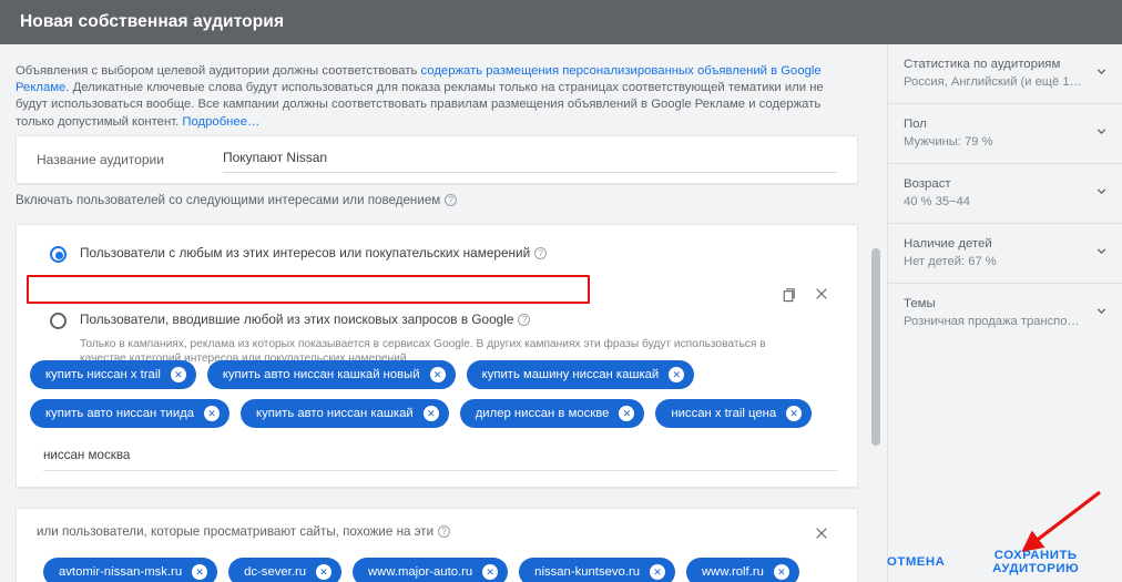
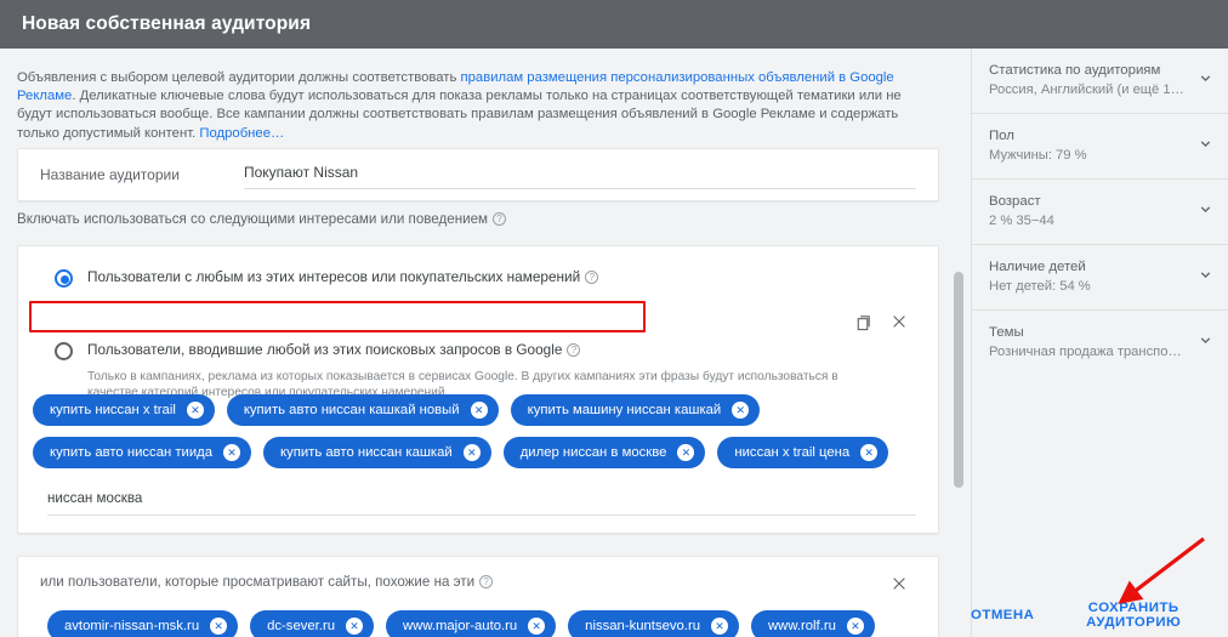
  Новая собственная аудитория
- Объявления с выбором целевой аудитории должны соответствовать содержать размещения персонализированных объявлений в Google Рекламе. Деликатные ключевые слова будут использоваться для показа рекламы только на страницах соответствующей тематики или не будут использоваться вообще. Все кампании должны соответствовать правилам размещения объявлений в Google Рекламе и содержать только допустимый контент. Подробнее…
+ Объявления с выбором целевой аудитории должны соответствовать правилам размещения персонализированных объявлений в Google Рекламе. Деликатные ключевые слова будут использоваться для показа рекламы только на страницах соответствующей тематики или не будут использоваться вообще. Все кампании должны соответствовать правилам размещения объявлений в Google Рекламе и содержать только допустимый контент. Подробнее…
  Название аудитории
  Покупают Nissan
- Включать пользователей со следующими интересами или поведением
+ Включать использоваться со следующими интересами или поведением
  ?
  Пользователи с любым из этих интересов или покупательских намерений
  ?
  Пользователи, вводившие любой из этих поисковых запросов в Google
  ?
  Только в кампаниях, реклама из которых показывается в сервисах Google. В других кампаниях эти фразы будут использоваться в качестве категорий интересов или покупательских намерений.
  купить ниссан x trail
  ✕
  купить авто ниссан кашкай новый
  ✕
  купить машину ниссан кашкай
  ✕
  купить авто ниссан тиида
  ✕
  купить авто ниссан кашкай
  ✕
  дилер ниссан в москве
  ✕
  ниссан x trail цена
  ✕
  ниссан москва
  или пользователи, которые просматривают сайты, похожие на эти
  ?
  avtomir-nissan-msk.ru
  ✕
  dc-sever.ru
  ✕
  www.major-auto.ru
  ✕
  nissan-kuntsevo.ru
  ✕
  www.rolf.ru
  ✕
  Статистика по аудиториям
  Россия, Английский (и ещё 1), К
  Пол
  Мужчины: 79 %
  Возраст
- 40 % 35−44
+ 2 % 35−44
  Наличие детей
- Нет детей: 67 %
+ Нет детей: 54 %
  Темы
  Розничная продажа транспортн
  ОТМЕНА
  СОХРАНИТЬ АУДИТОРИЮ
